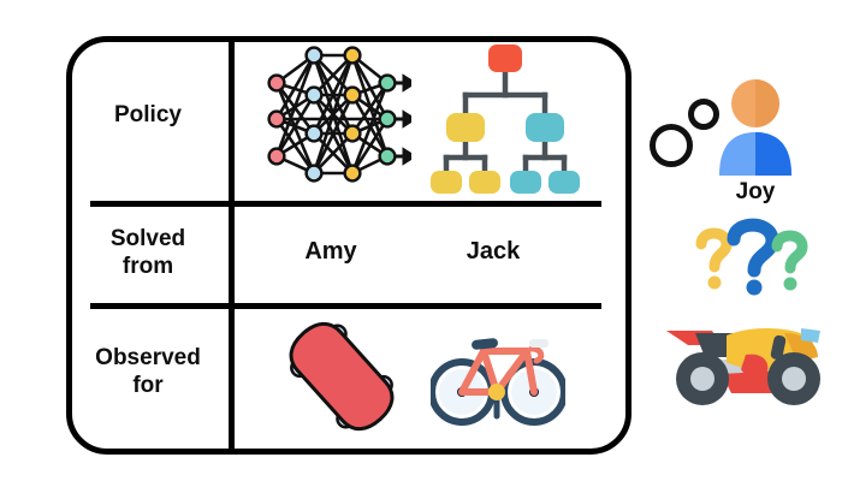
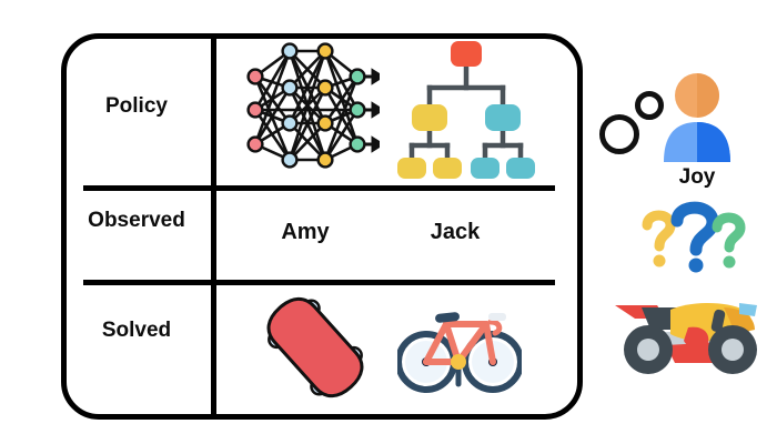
  Policy
- Solved
+ Observed
- from
- Observed
+ Solved
- for
  Amy
  Jack
  Joy
